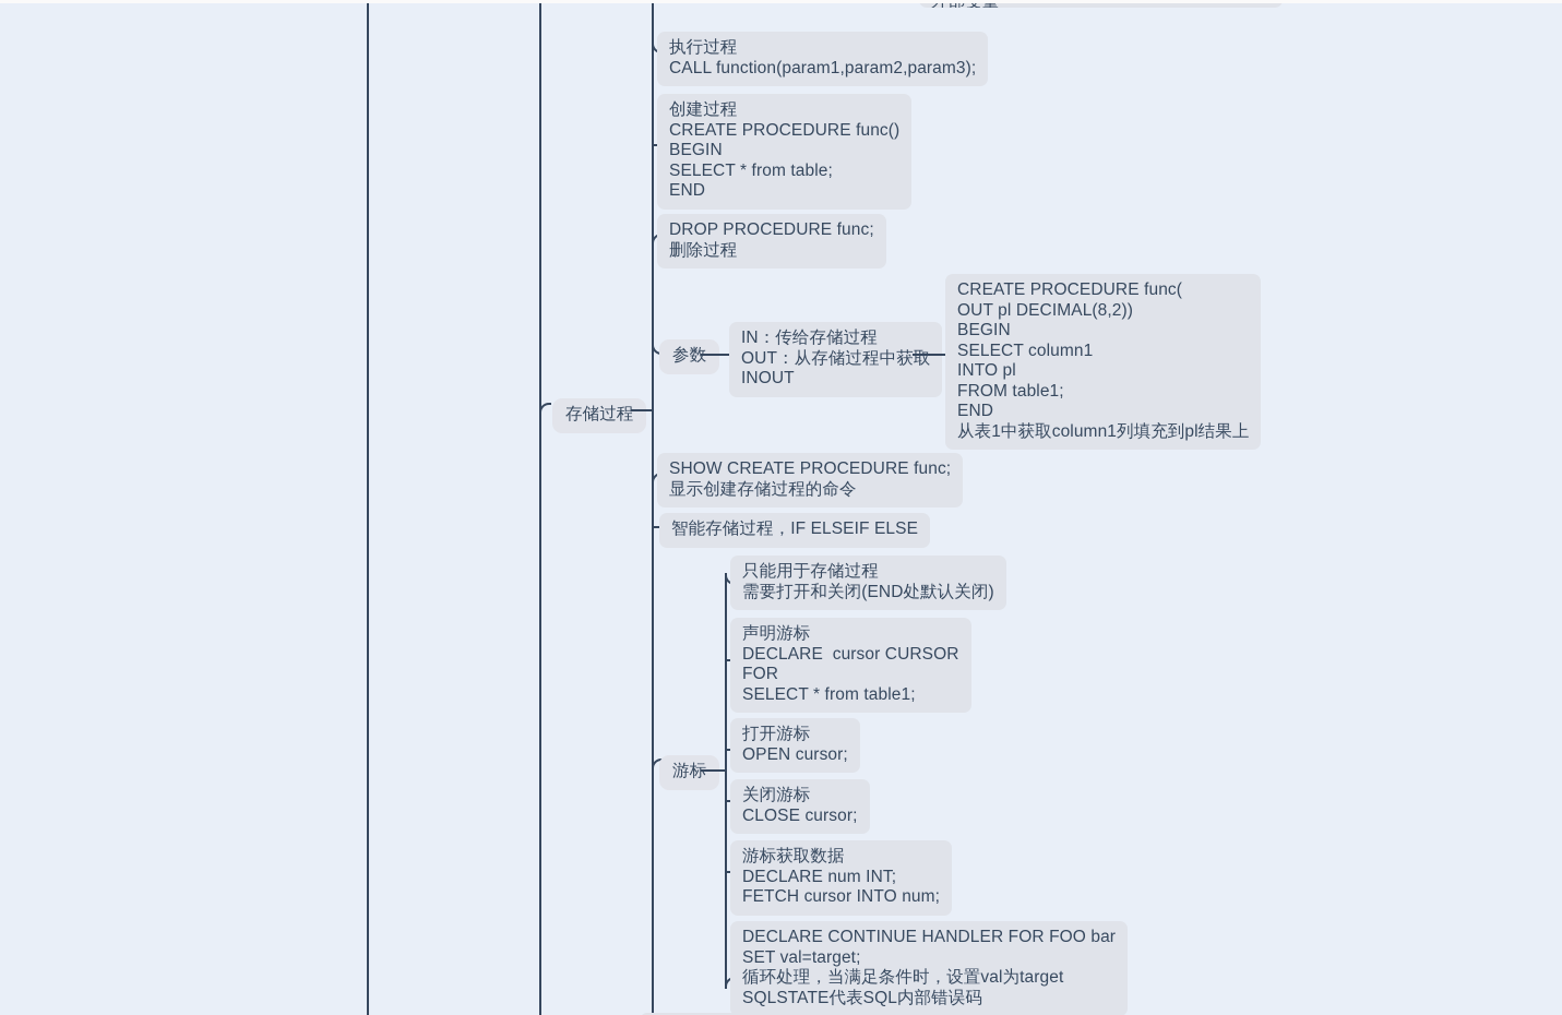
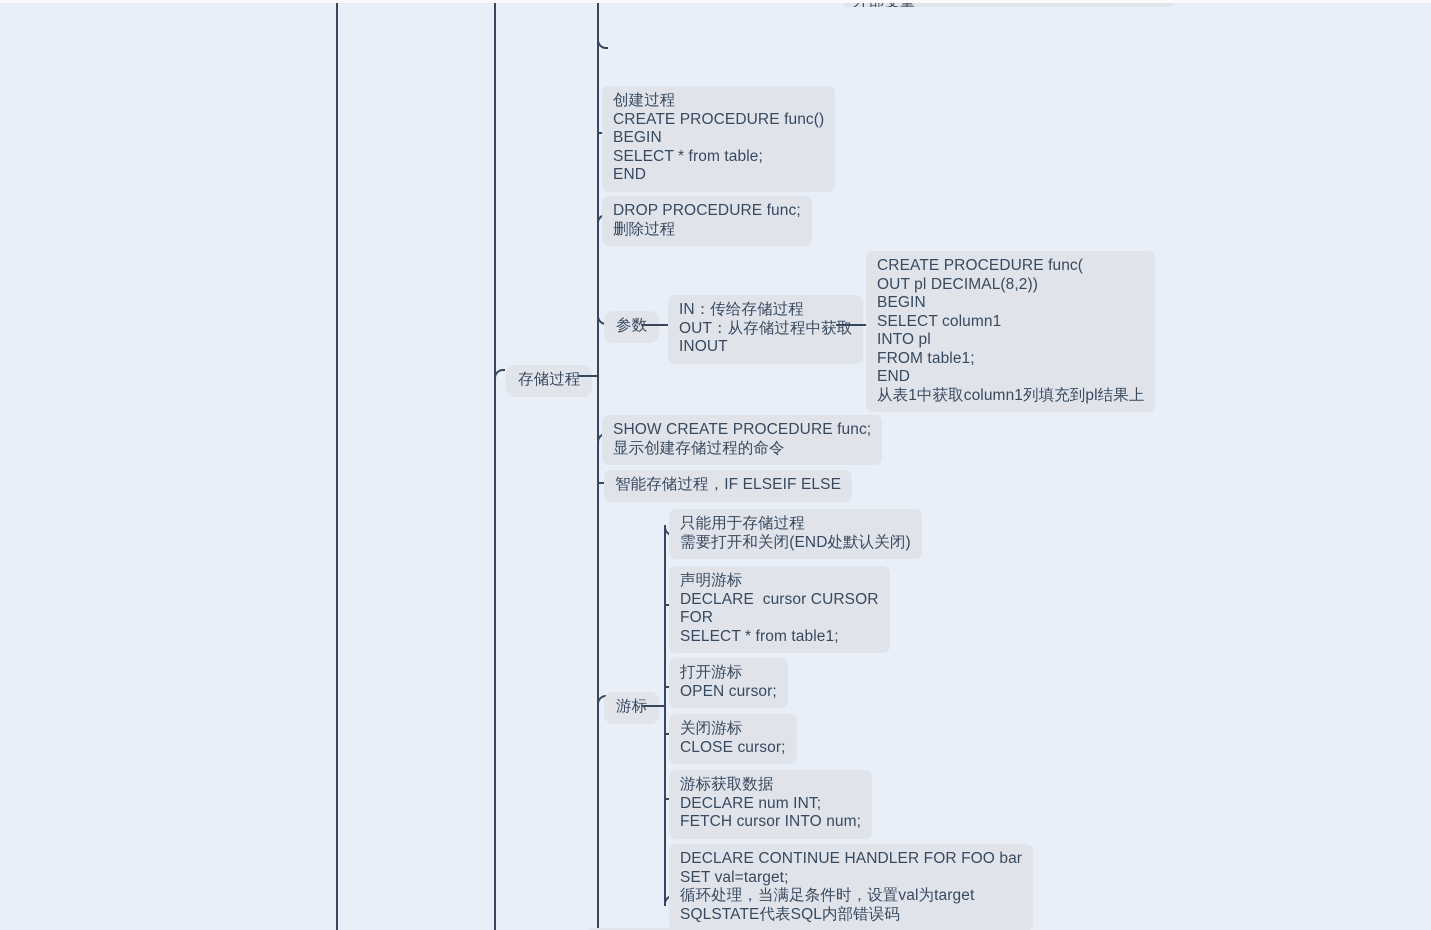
  存储过程
- 执行过程
- CALL function(param1,param2,param3);
  创建过程
  CREATE PROCEDURE func()
  BEGIN
  SELECT * from table;
  END
  DROP PROCEDURE func;
  删除过程
  参数
  IN：传给存储过程
  OUT：从存储过程中获取
  INOUT
  CREATE PROCEDURE func(
  OUT pl DECIMAL(8,2))
  BEGIN
  SELECT column1
  INTO pl
  FROM table1;
  END
  从表1中获取column1列填充到pl结果上
  SHOW CREATE PROCEDURE func;
  显示创建存储过程的命令
  智能存储过程，IF ELSEIF ELSE
  游标
  只能用于存储过程
  需要打开和关闭(END处默认关闭)
  声明游标
  DECLARE cursor CURSOR
  FOR
  SELECT * from table1;
  打开游标
  OPEN cursor;
  关闭游标
  CLOSE cursor;
  游标获取数据
  DECLARE num INT;
  FETCH cursor INTO num;
  DECLARE CONTINUE HANDLER FOR FOO bar
  SET val=target;
  循环处理，当满足条件时，设置val为target
  SQLSTATE代表SQL内部错误码
